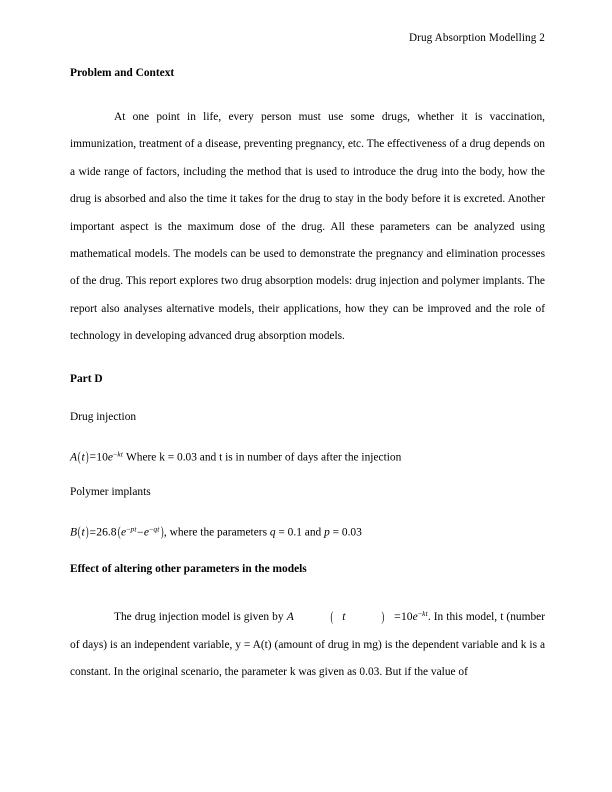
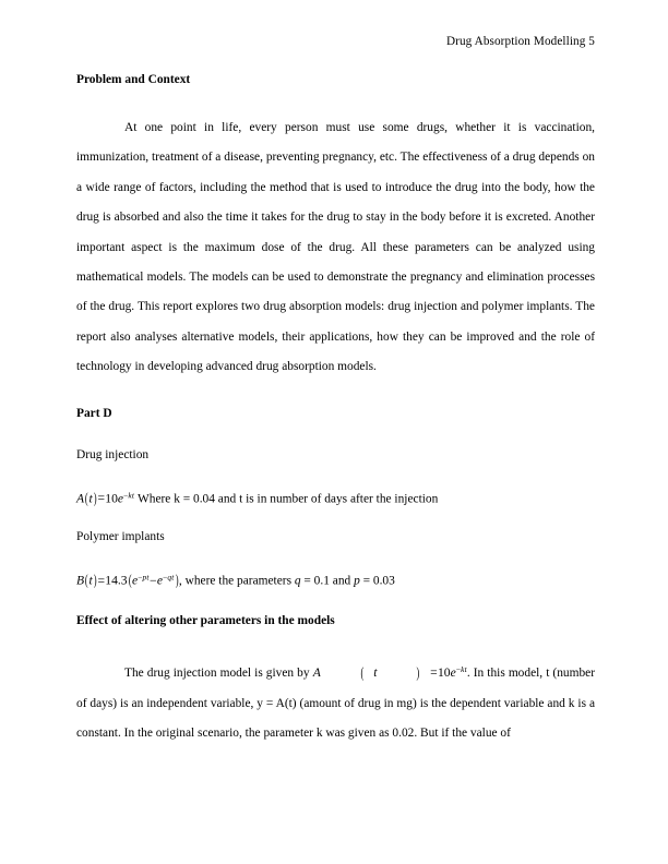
- Drug Absorption Modelling 2
+ Drug Absorption Modelling 5
  Problem and Context
  At one point in life, every person must use some drugs, whether it is vaccination, immunization, treatment of a disease, preventing pregnancy, etc. The effectiveness of a drug depends on a wide range of factors, including the method that is used to introduce the drug into the body, how the drug is absorbed and also the time it takes for the drug to stay in the body before it is excreted. Another important aspect is the maximum dose of the drug. All these parameters can be analyzed using mathematical models. The models can be used to demonstrate the pregnancy and elimination processes of the drug. This report explores two drug absorption models: drug injection and polymer implants. The report also analyses alternative models, their applications, how they can be improved and the role of technology in developing advanced drug absorption models.
  Part D
  Drug injection
- A(t)=10e−kt Where k = 0.03 and t is in number of days after the injection
+ A(t)=10e−kt Where k = 0.04 and t is in number of days after the injection
  Polymer implants
- B(t)=26.8(e−pt−e−qt), where the parameters q = 0.1 and p = 0.03
+ B(t)=14.3(e−pt−e−qt), where the parameters q = 0.1 and p = 0.03
  Effect of altering other parameters in the models
- The drug injection model is given by A ( t ) =10e−kt. In this model, t (number of days) is an independent variable, y = A(t) (amount of drug in mg) is the dependent variable and k is a constant. In the original scenario, the parameter k was given as 0.03. But if the value of
+ The drug injection model is given by A ( t ) =10e−kt. In this model, t (number of days) is an independent variable, y = A(t) (amount of drug in mg) is the dependent variable and k is a constant. In the original scenario, the parameter k was given as 0.02. But if the value of
